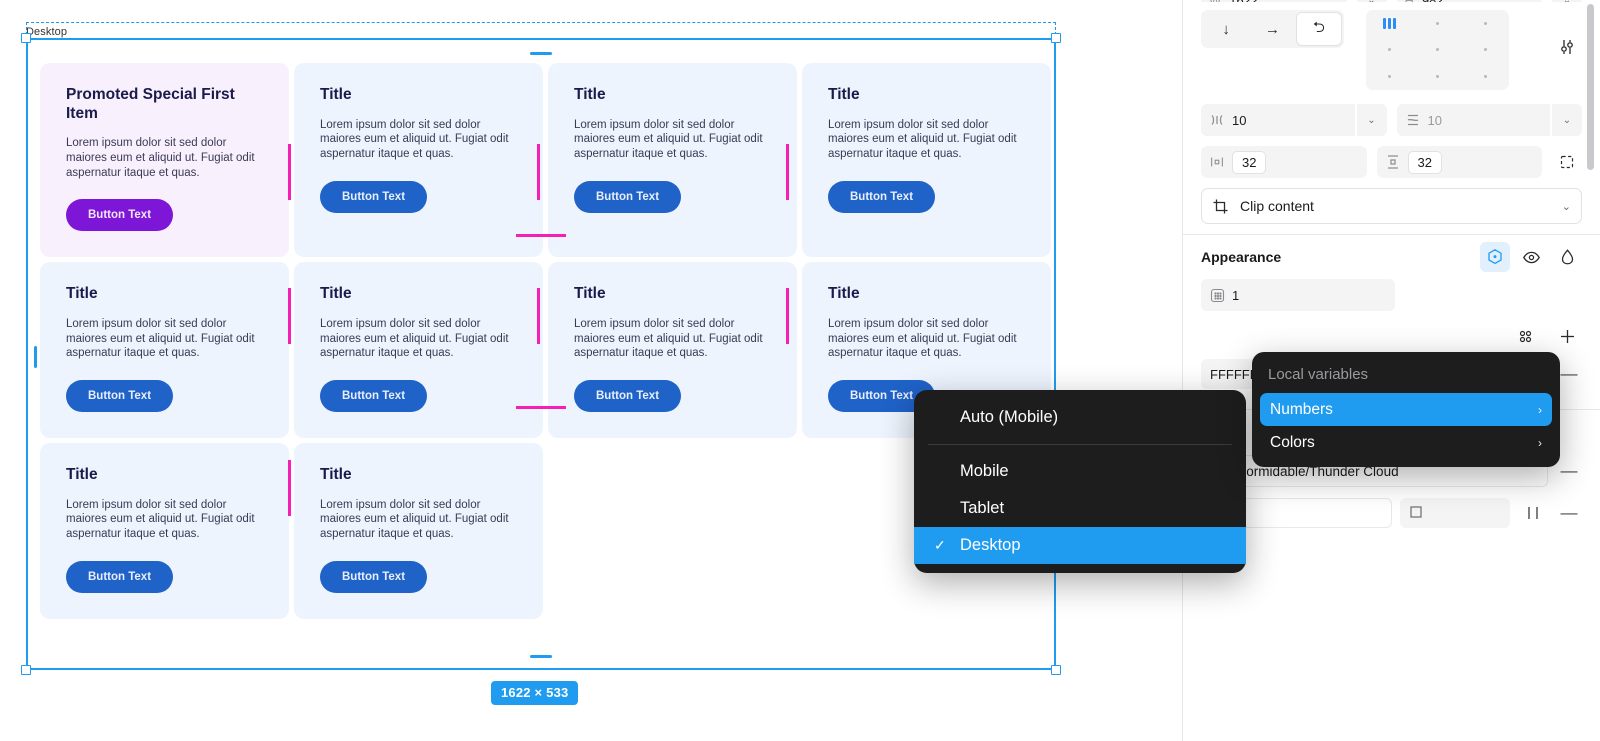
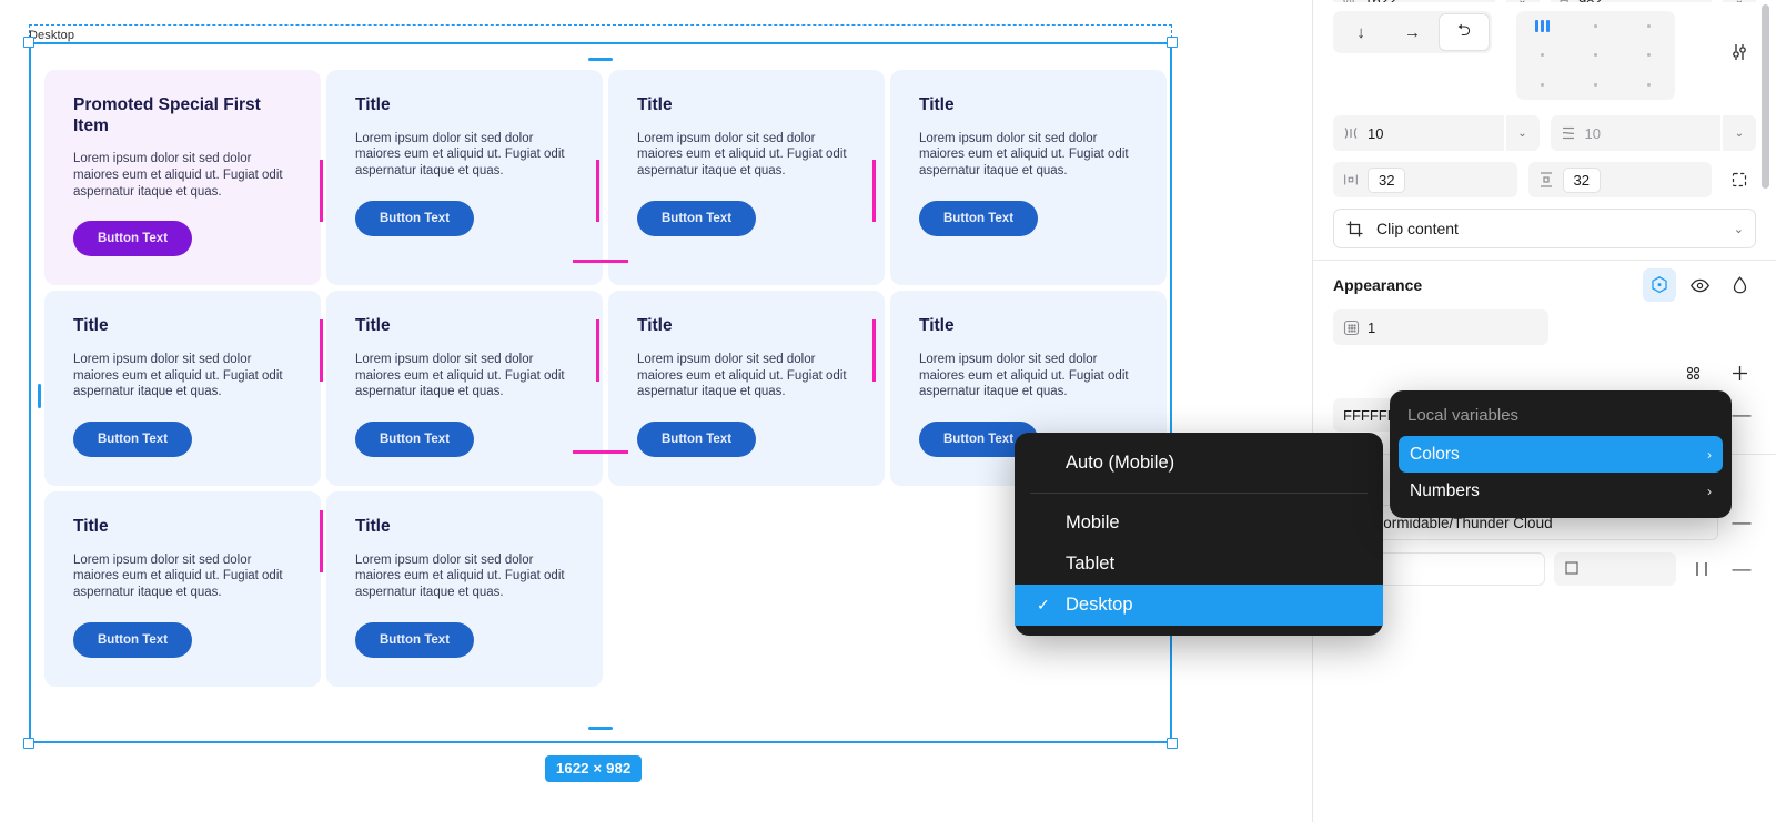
  Desktop
  Promoted Special First Item
  Lorem ipsum dolor sit sed dolor maiores eum et aliquid ut. Fugiat odit aspernatur itaque et quas.
  Button Text
  Title
  Lorem ipsum dolor sit sed dolor maiores eum et aliquid ut. Fugiat odit aspernatur itaque et quas.
  Button Text
  Title
  Lorem ipsum dolor sit sed dolor maiores eum et aliquid ut. Fugiat odit aspernatur itaque et quas.
  Button Text
  Title
  Lorem ipsum dolor sit sed dolor maiores eum et aliquid ut. Fugiat odit aspernatur itaque et quas.
  Button Text
  Title
  Lorem ipsum dolor sit sed dolor maiores eum et aliquid ut. Fugiat odit aspernatur itaque et quas.
  Button Text
  Title
  Lorem ipsum dolor sit sed dolor maiores eum et aliquid ut. Fugiat odit aspernatur itaque et quas.
  Button Text
  Title
  Lorem ipsum dolor sit sed dolor maiores eum et aliquid ut. Fugiat odit aspernatur itaque et quas.
  Button Text
  Title
  Lorem ipsum dolor sit sed dolor maiores eum et aliquid ut. Fugiat odit aspernatur itaque et quas.
  Button Text
  Title
  Lorem ipsum dolor sit sed dolor maiores eum et aliquid ut. Fugiat odit aspernatur itaque et quas.
  Button Text
  Title
  Lorem ipsum dolor sit sed dolor maiores eum et aliquid ut. Fugiat odit aspernatur itaque et quas.
  Button Text
- 1622 × 533
+ 1622 × 982
  W
  1622
  ⌄
  H
  982
  ⌄
  ↓
  →
  ⮌
  10
  ⌄
  10
  ⌄
  32
  32
  Clip content
  ⌄
  Appearance
  1
  FFFFF
  —
  ormidable/Thunder Cloud
  —
  —
  Auto (Mobile)
  Mobile
  Tablet
  ✓
  Desktop
  Local variables
- Numbers
+ Colors
  ›
- Colors
+ Numbers
  ›
